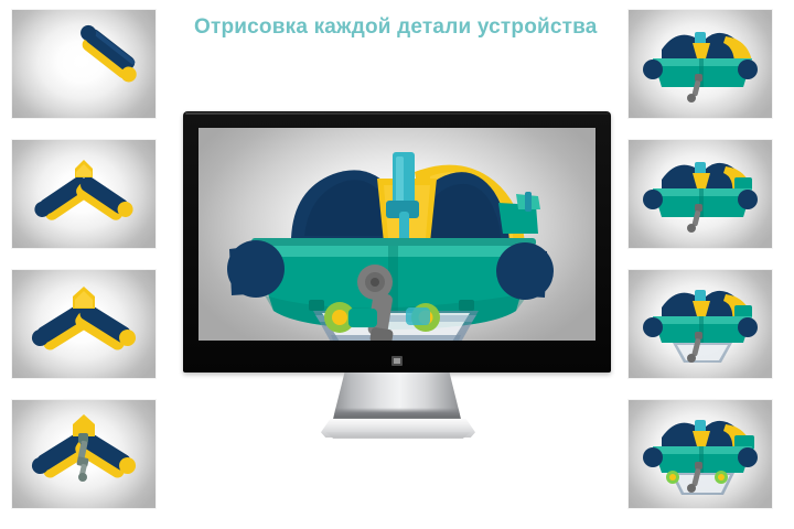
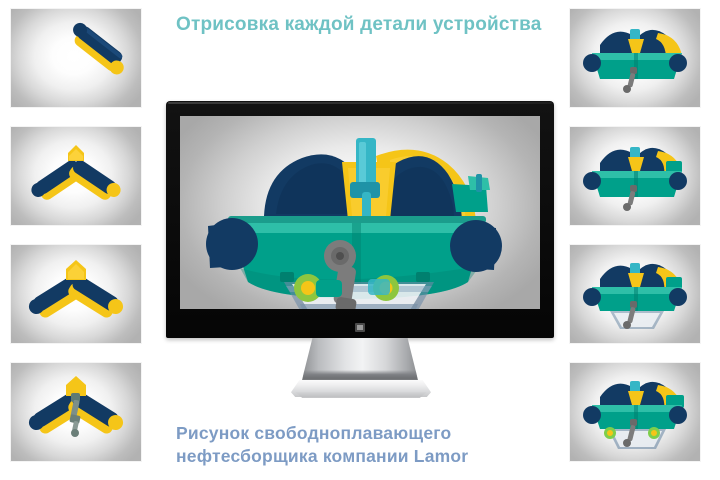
  Отрисовка каждой детали устройства
+ Рисунок свободноплавающего нефтесборщика компании Lamor
